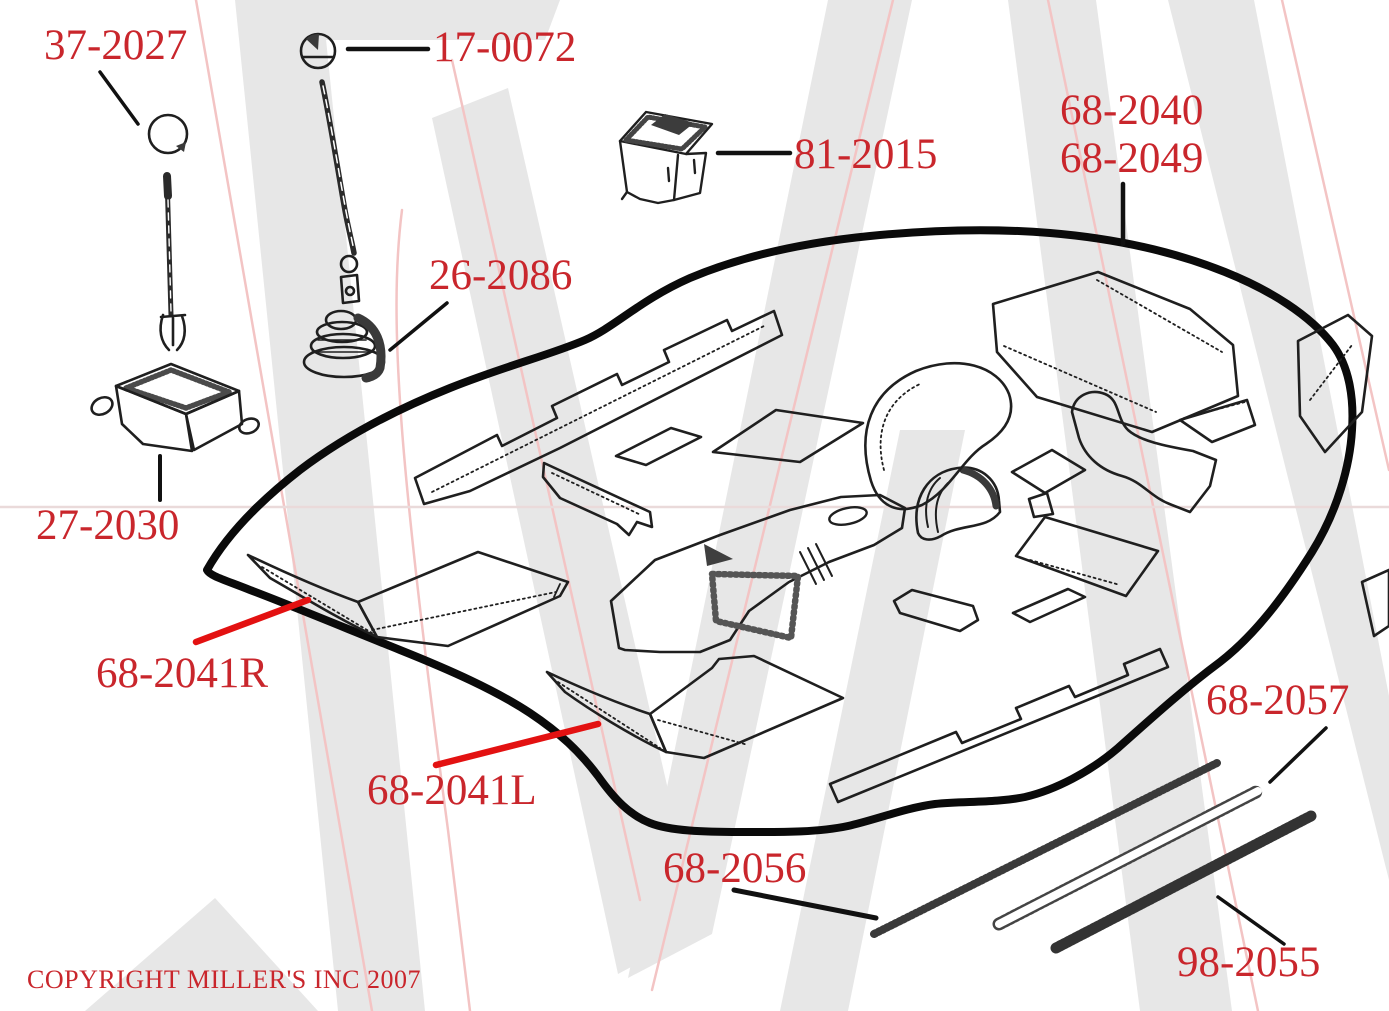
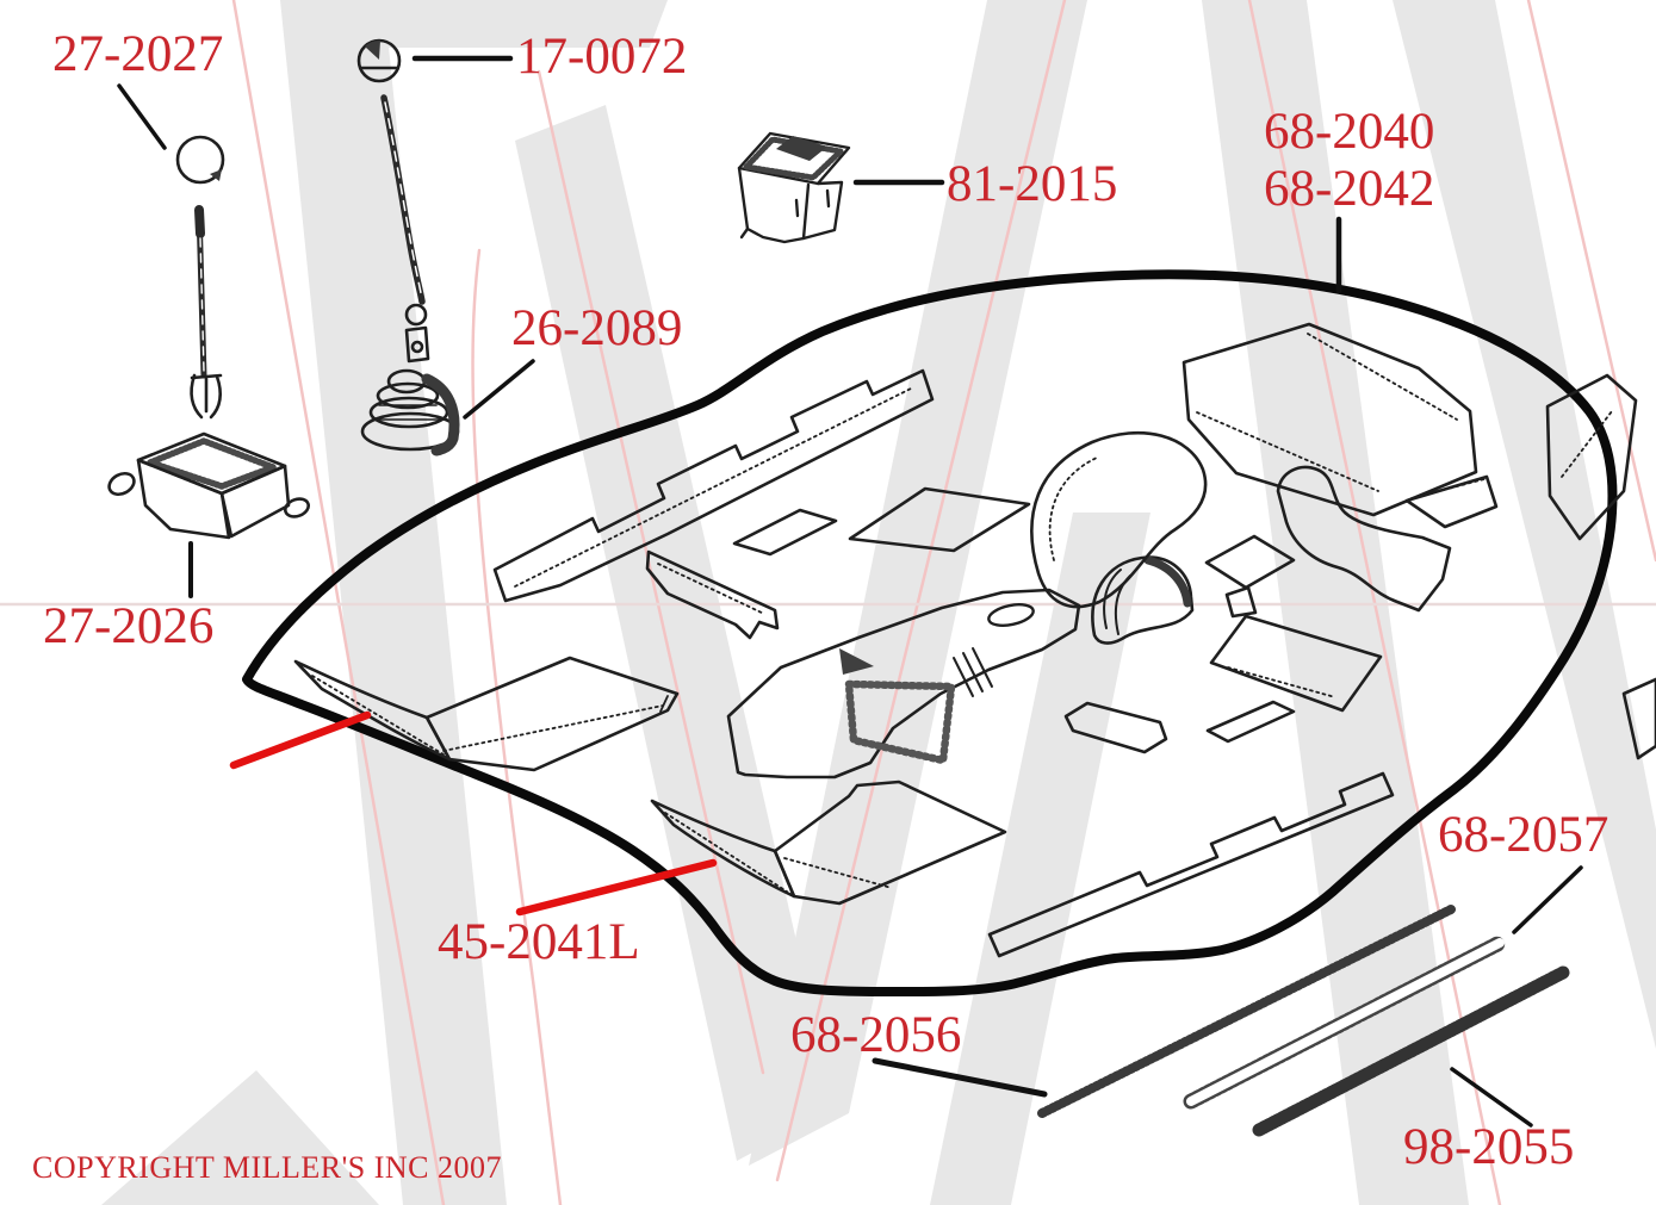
- 37-2027
+ 27-2027
  17-0072
  81-2015
  68-2040
- 68-2049
+ 68-2042
- 26-2086
+ 26-2089
- 27-2030
+ 27-2026
- 68-2041R
- 68-2041L
+ 45-2041L
  68-2056
  68-2057
  98-2055
  COPYRIGHT MILLER'S INC 2007
